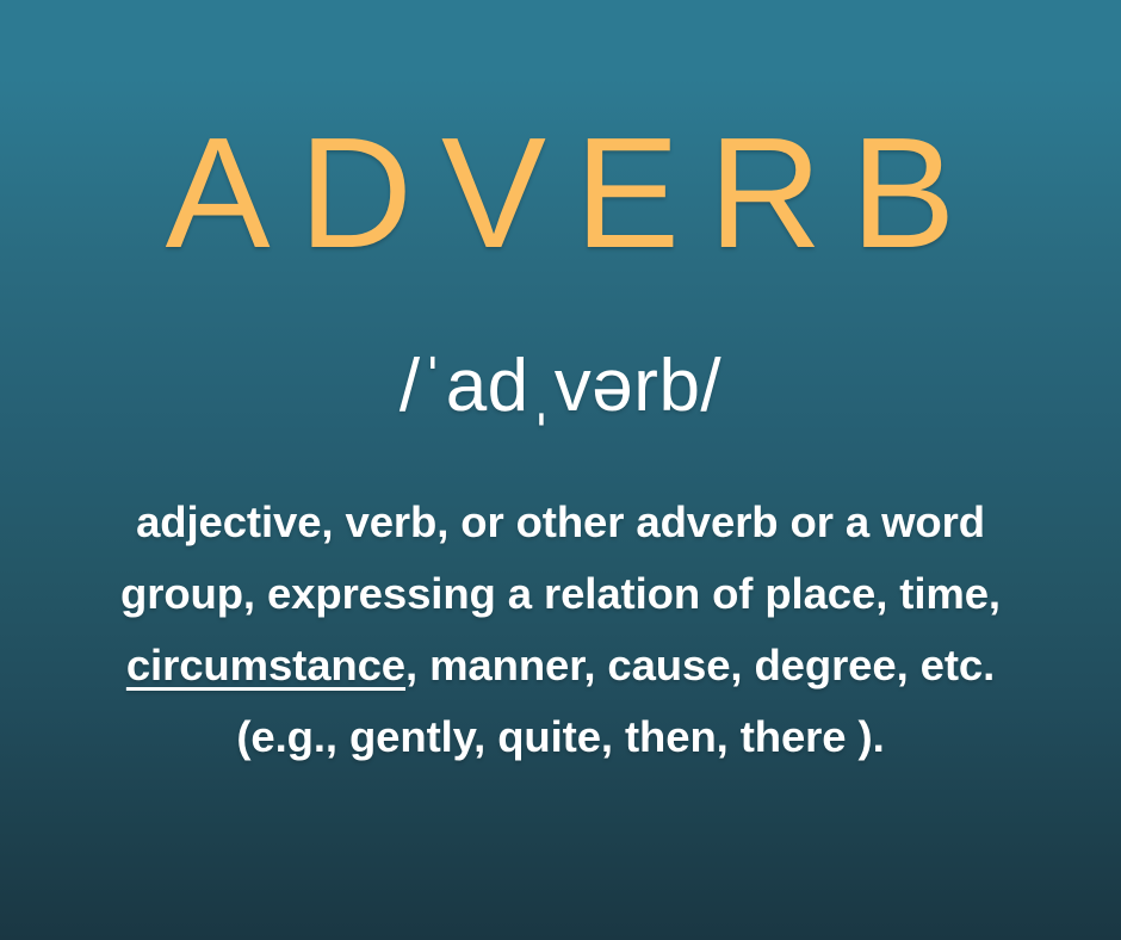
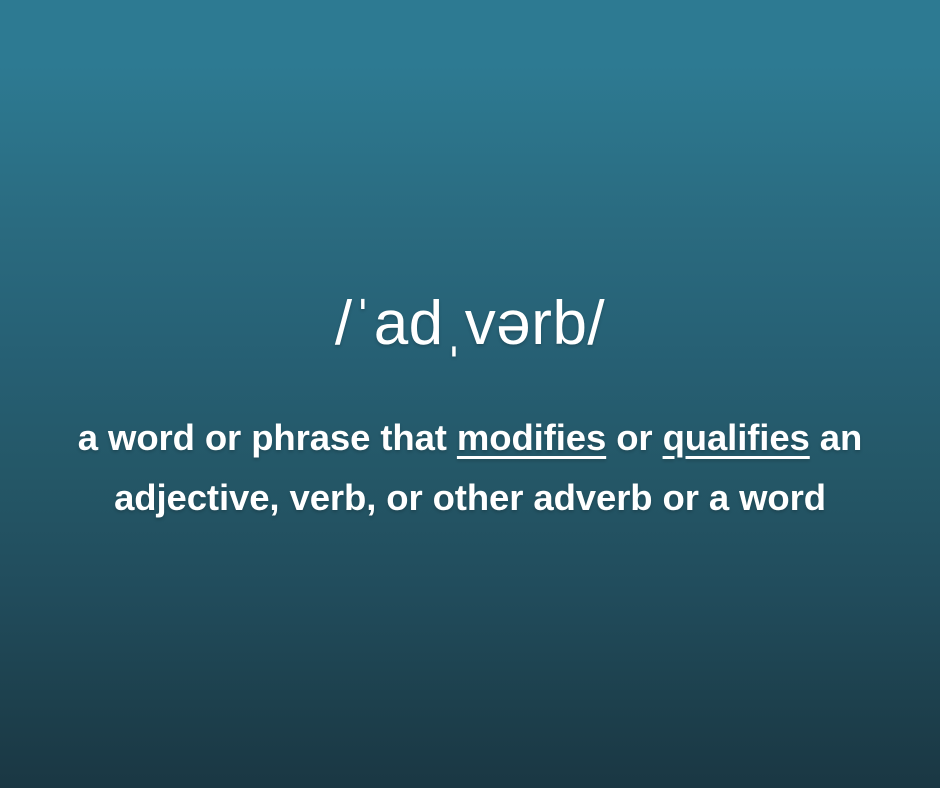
- ADVERB
  /ˈadˌvərb/
+ a word or phrase that modifies or qualifies an
  adjective, verb, or other adverb or a word
- group, expressing a relation of place, time,
- circumstance, manner, cause, degree, etc.
- (e.g., gently, quite, then, there ).
